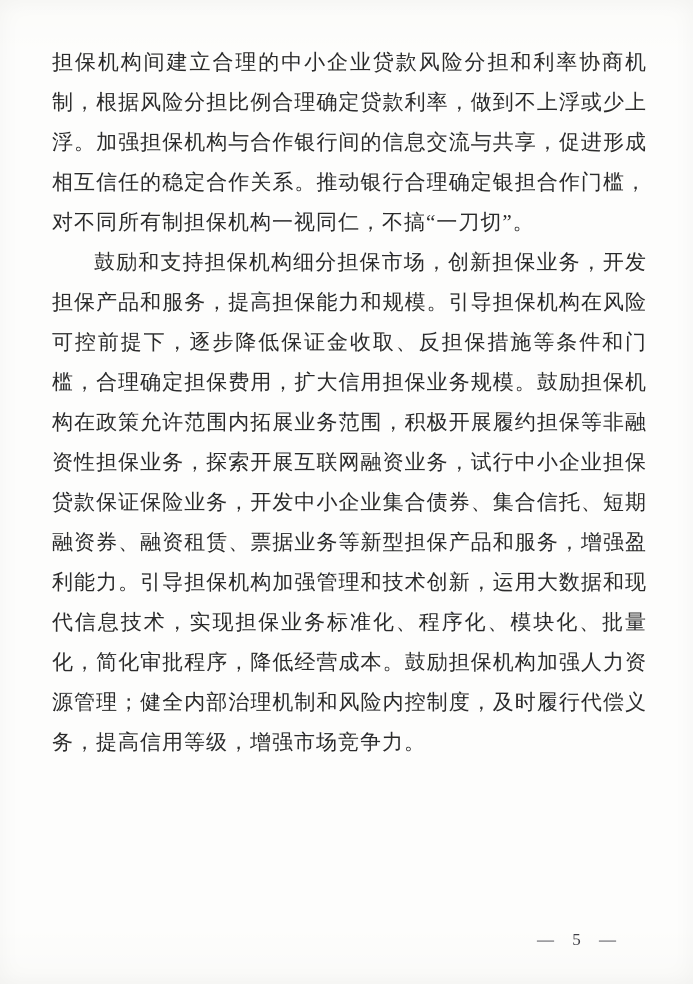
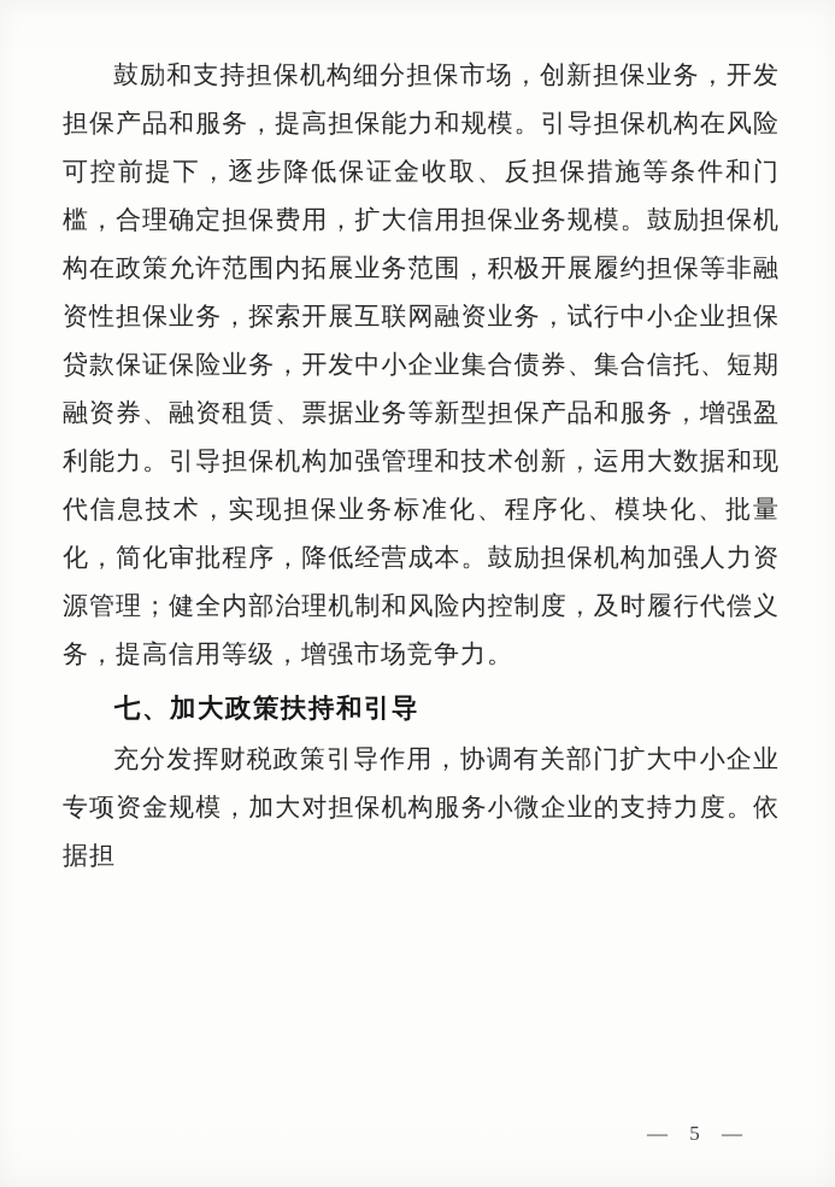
- 担保机构间建立合理的中小企业贷款风险分担和利率协商机制，根据风险分担比例合理确定贷款利率，做到不上浮或少上浮。加强担保机构与合作银行间的信息交流与共享，促进形成相互信任的稳定合作关系。推动银行合理确定银担合作门槛，对不同所有制担保机构一视同仁，不搞“一刀切”。
  鼓励和支持担保机构细分担保市场，创新担保业务，开发担保产品和服务，提高担保能力和规模。引导担保机构在风险可控前提下，逐步降低保证金收取、反担保措施等条件和门槛，合理确定担保费用，扩大信用担保业务规模。鼓励担保机构在政策允许范围内拓展业务范围，积极开展履约担保等非融资性担保业务，探索开展互联网融资业务，试行中小企业担保贷款保证保险业务，开发中小企业集合债券、集合信托、短期融资券、融资租赁、票据业务等新型担保产品和服务，增强盈利能力。引导担保机构加强管理和技术创新，运用大数据和现代信息技术，实现担保业务标准化、程序化、模块化、批量化，简化审批程序，降低经营成本。鼓励担保机构加强人力资源管理；健全内部治理机制和风险内控制度，及时履行代偿义务，提高信用等级，增强市场竞争力。
+ 七、加大政策扶持和引导
+ 充分发挥财税政策引导作用，协调有关部门扩大中小企业专项资金规模，加大对担保机构服务小微企业的支持力度。依据担
  — 5 —
